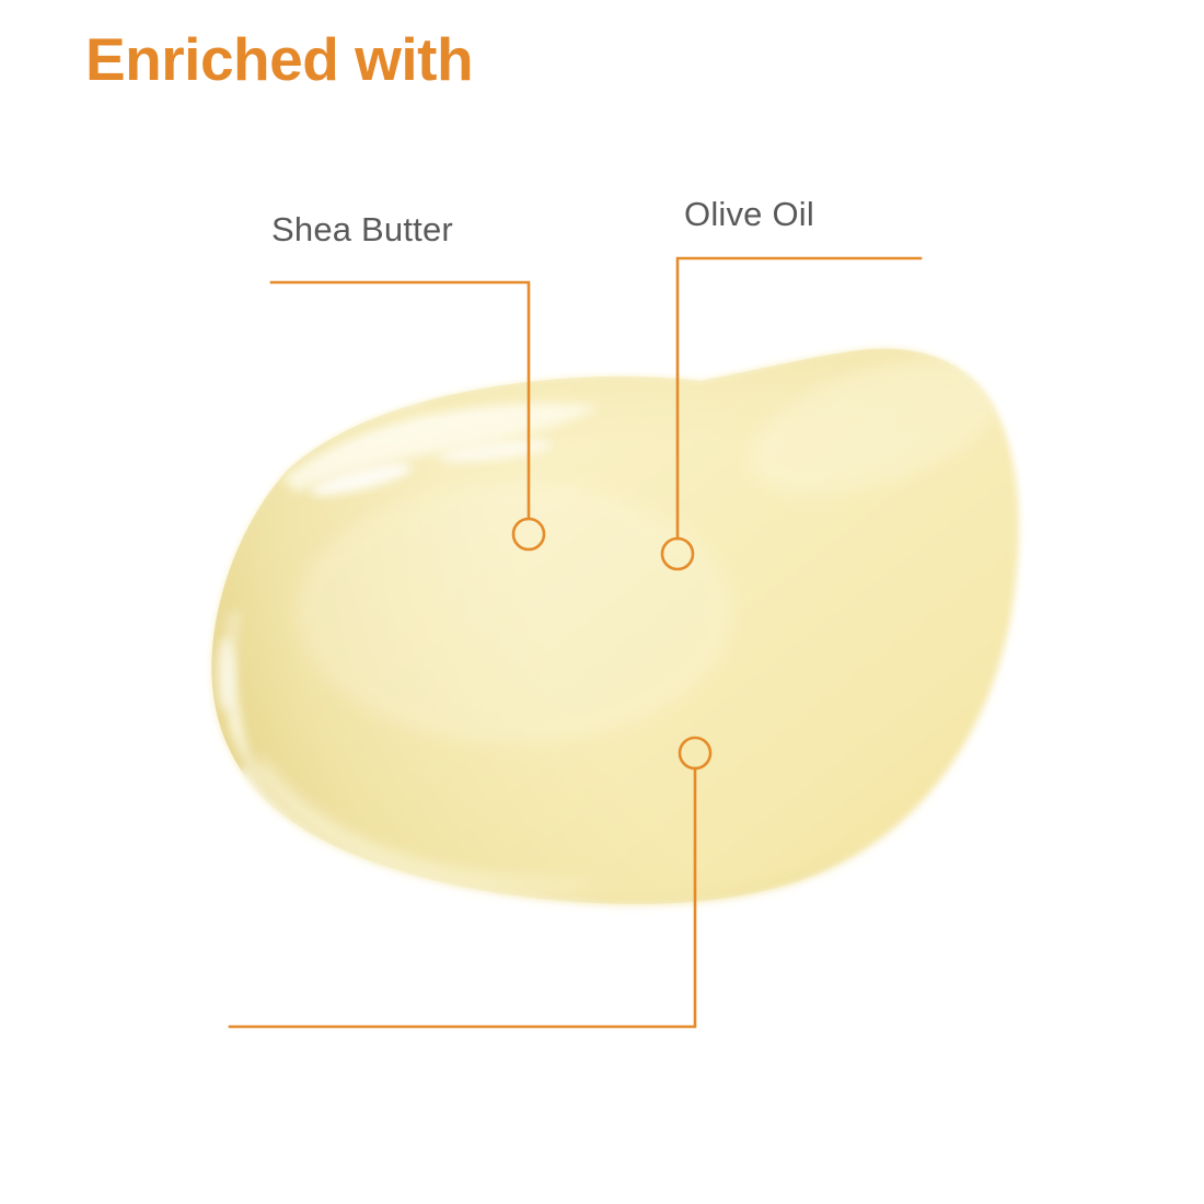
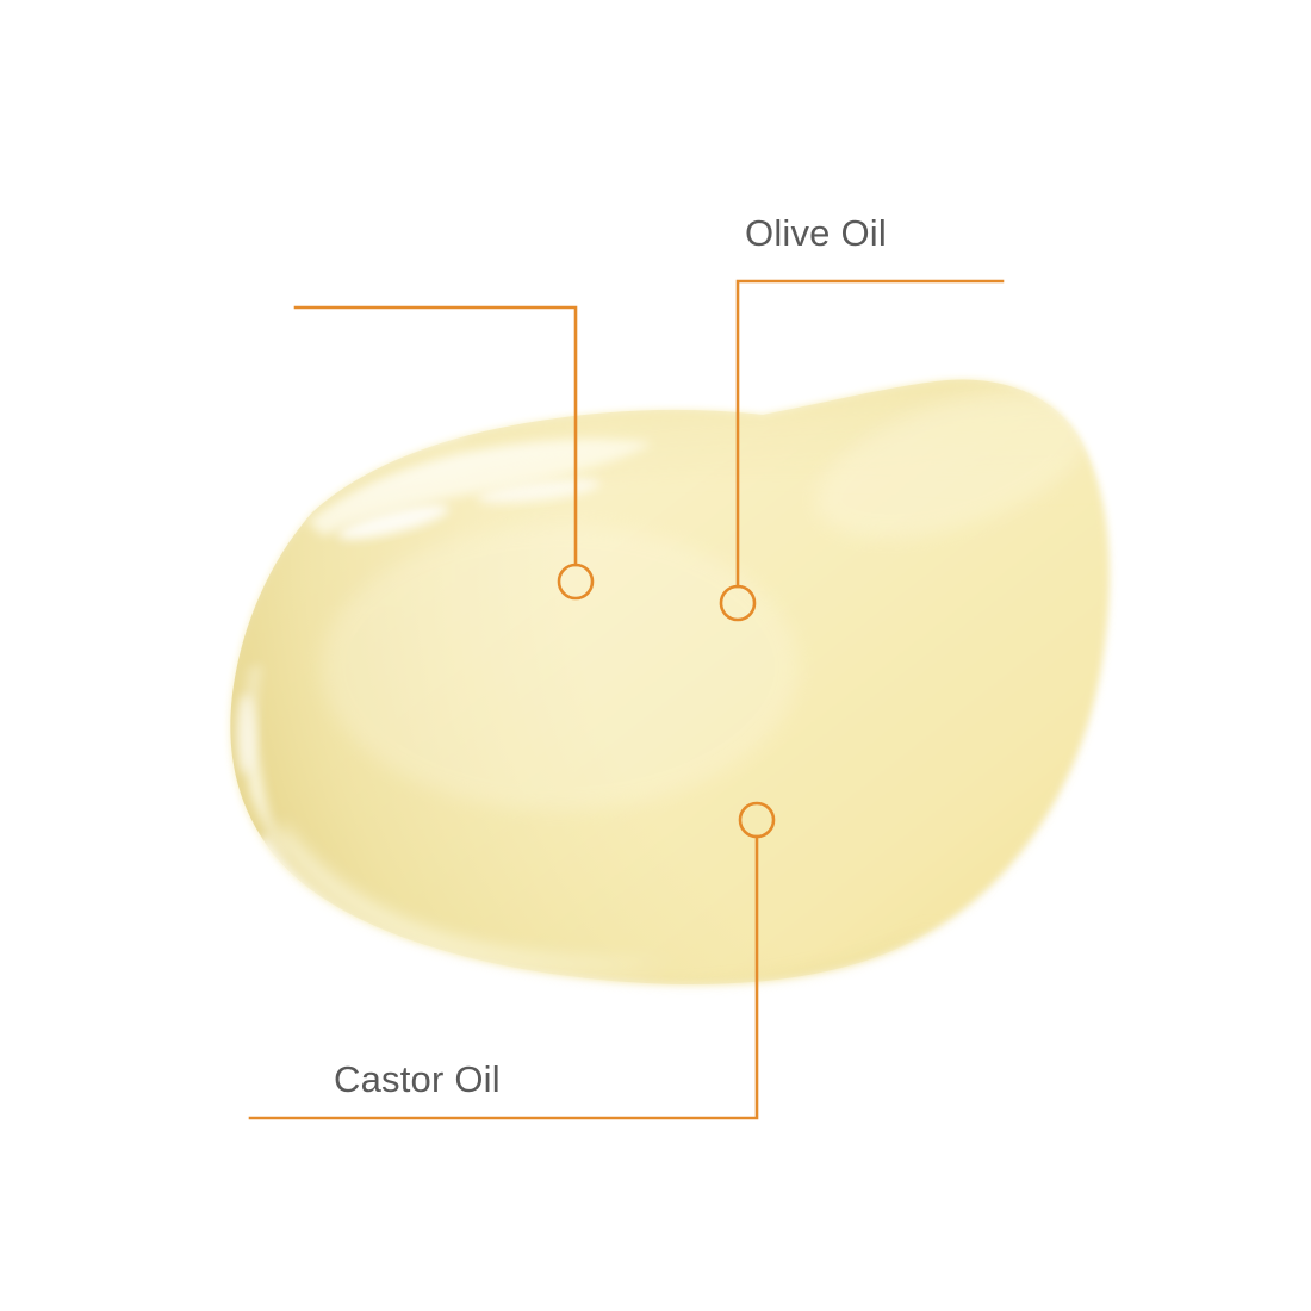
- Enriched with
- Shea Butter
  Olive Oil
+ Castor Oil
